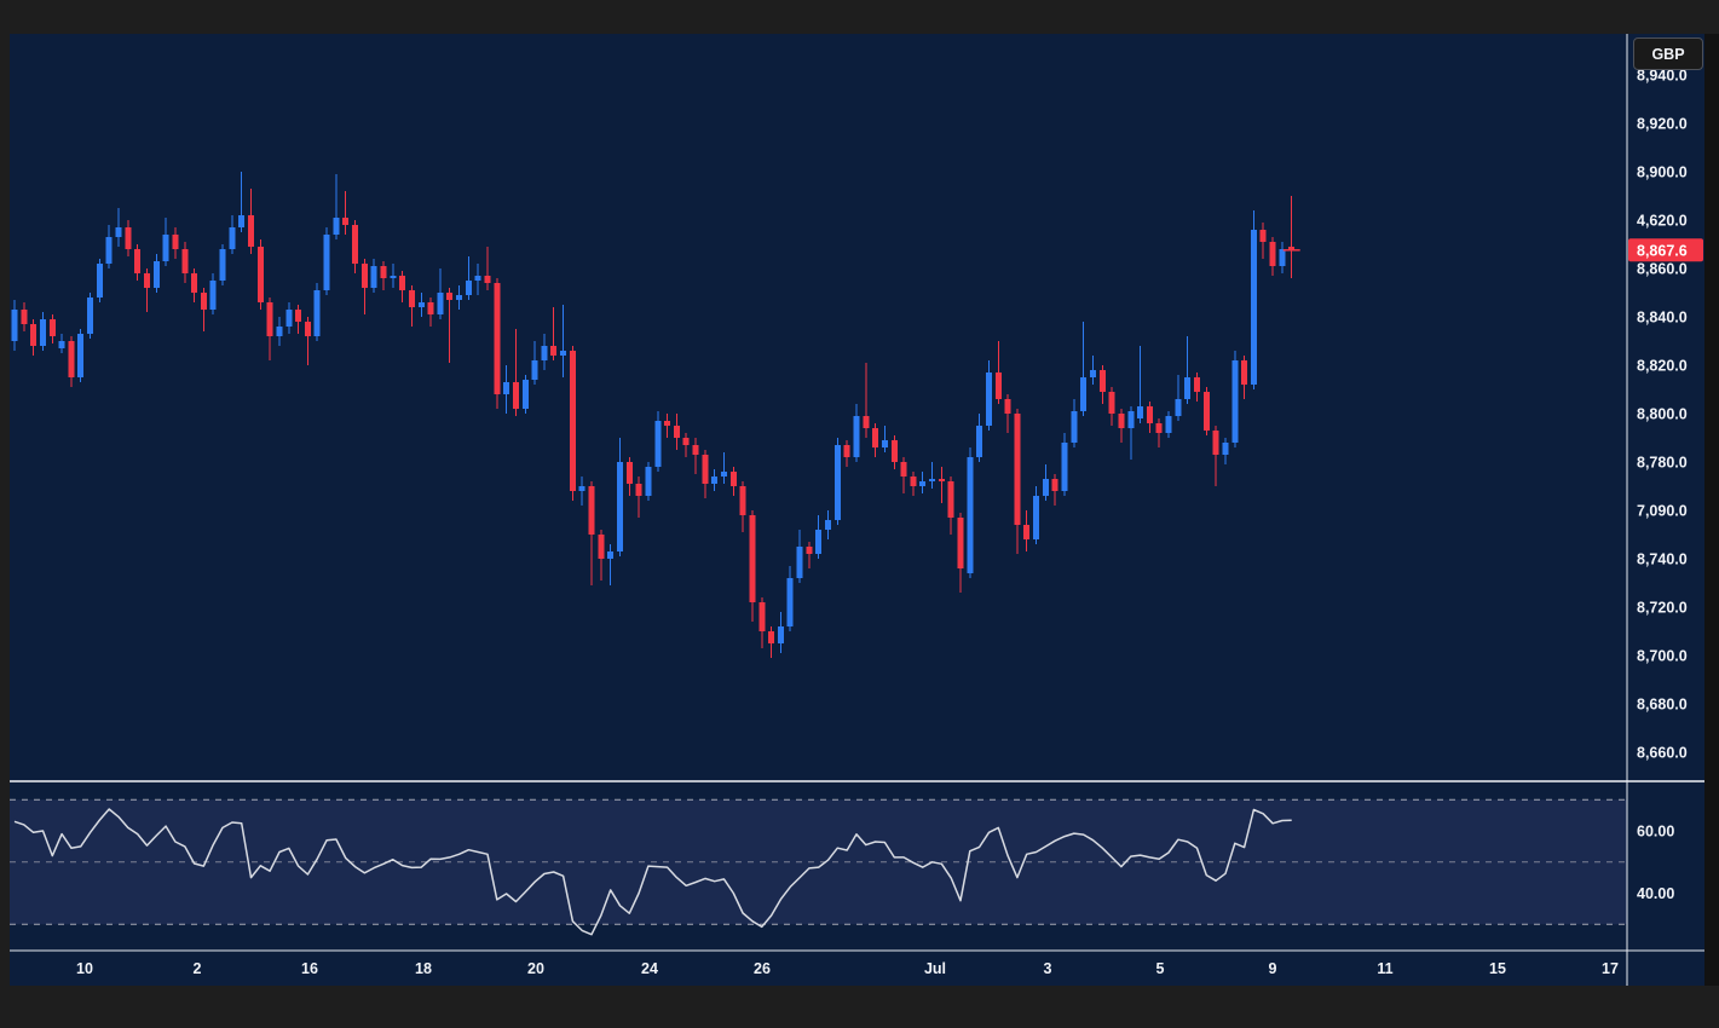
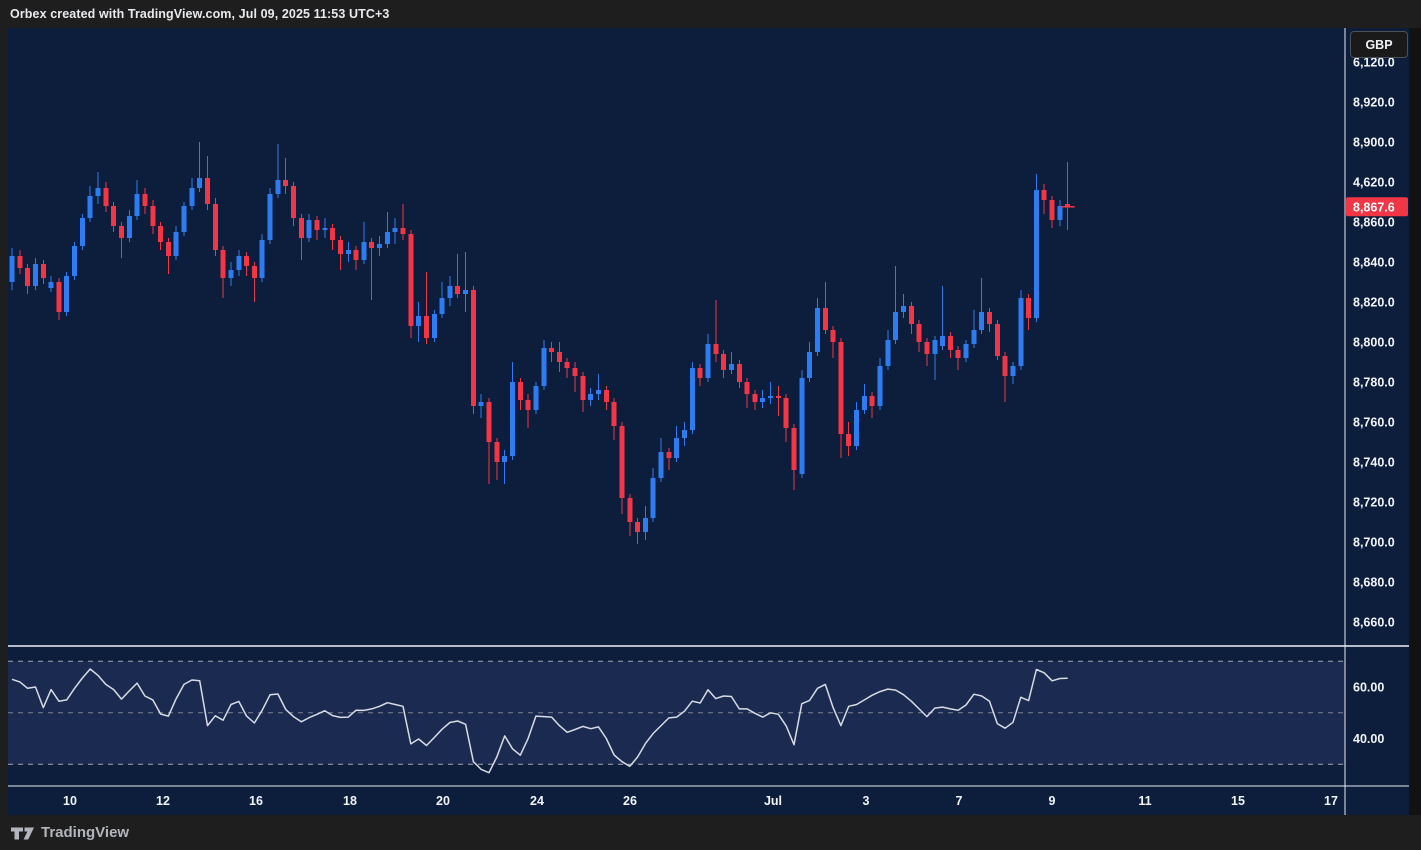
+ Orbex created with TradingView.com, Jul 09, 2025 11:53 UTC+3
- 8,940.0
+ 6,120.0
  8,920.0
  8,900.0
  4,620.0
  8,860.0
  8,840.0
  8,820.0
  8,800.0
  8,780.0
- 7,090.0
+ 8,760.0
  8,740.0
  8,720.0
  8,700.0
  8,680.0
  8,660.0
  8,867.6
  60.00
  40.00
  10
- 2
+ 12
  16
  18
  20
  24
  26
  Jul
  3
- 5
+ 7
  9
  11
  15
  17
  GBP
+ TradingView
